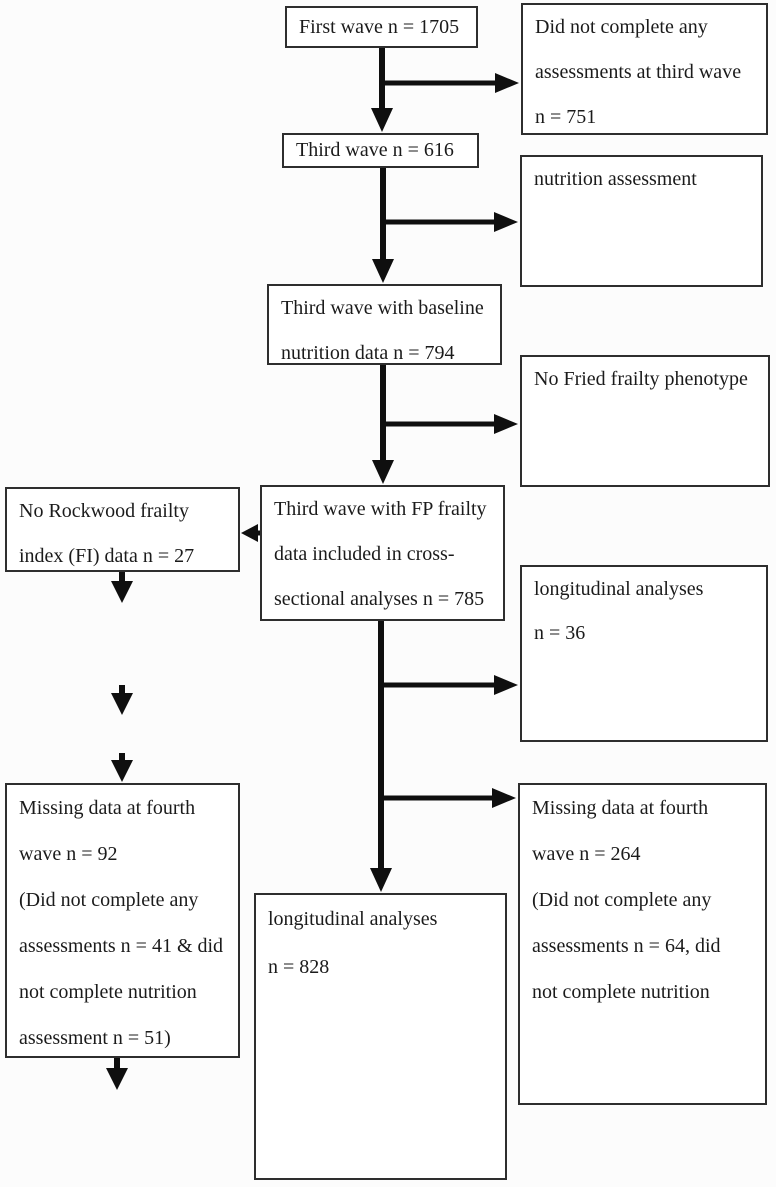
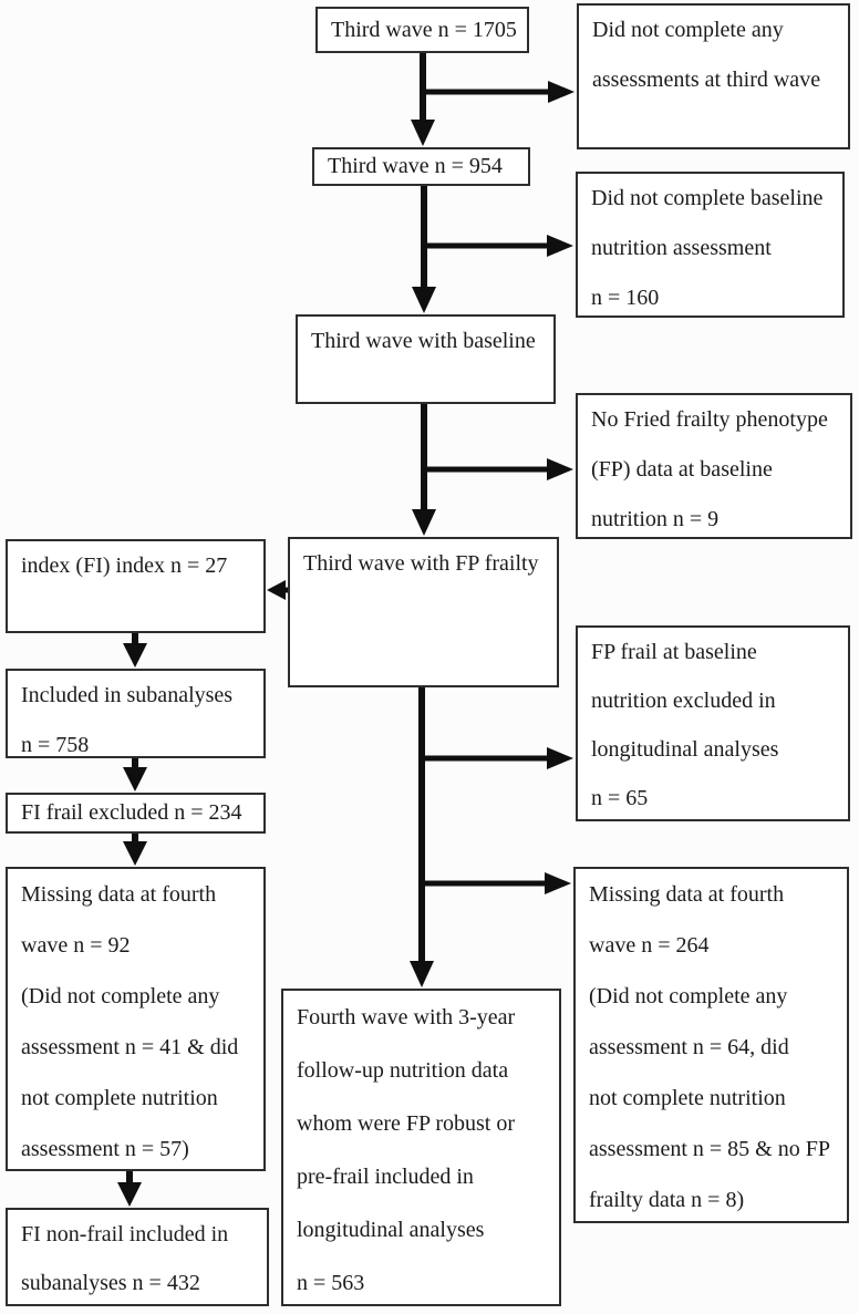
- First wave n = 1705
+ Third wave n = 1705
  Did not complete any
  assessments at third wave
- n = 751
- Third wave n = 616
+ Third wave n = 954
+ Did not complete baseline
  nutrition assessment
+ n = 160
  Third wave with baseline
- nutrition data n = 794
  No Fried frailty phenotype
+ (FP) data at baseline
+ nutrition n = 9
  Third wave with FP frailty
- data included in cross-
- sectional analyses n = 785
- No Rockwood frailty
- index (FI) data n = 27
+ index (FI) index n = 27
+ Included in subanalyses
+ n = 758
+ FI frail excluded n = 234
  Missing data at fourth
  wave n = 92
  (Did not complete any
- assessments n = 41 & did
+ assessment n = 41 & did
  not complete nutrition
- assessment n = 51)
+ assessment n = 57)
+ FI non-frail included in
+ subanalyses n = 432
+ FP frail at baseline
+ nutrition excluded in
  longitudinal analyses
- n = 36
+ n = 65
  Missing data at fourth
  wave n = 264
  (Did not complete any
- assessments n = 64, did
+ assessment n = 64, did
  not complete nutrition
+ assessment n = 85 & no FP
+ frailty data n = 8)
+ Fourth wave with 3-year
+ follow-up nutrition data
+ whom were FP robust or
+ pre-frail included in
  longitudinal analyses
- n = 828
+ n = 563
